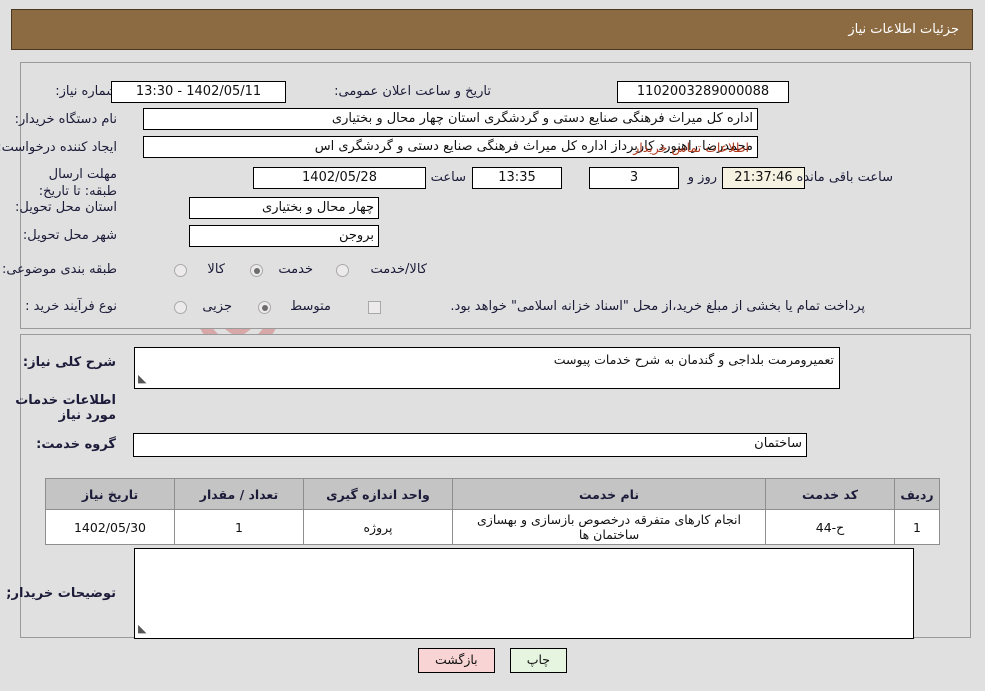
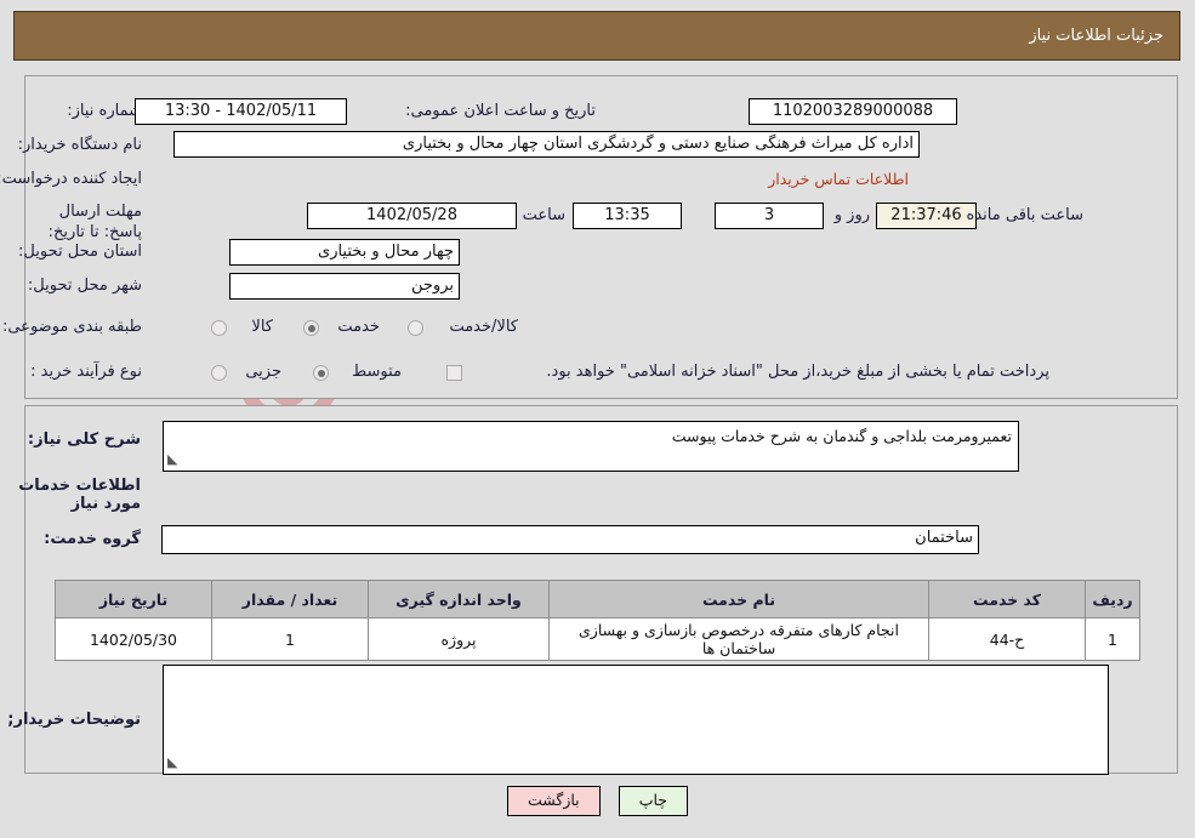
  جزئیات اطلاعات نیاز
  ماره نیاز:
  1102003289000088
  تاریخ و ساعت اعلان عمومی:
  1402/05/11 - 13:30
  نام دستگاه خریدار:
  اداره کل میراث فرهنگی صنایع دستی و گردشگری استان چهار محال و بختیاری
  ایجاد کننده درخواست
- محمدرضا راهنورد کاربرداز اداره کل میراث فرهنگی صنایع دستی و گردشگری اس
  اطلاعات تماس خریدار
- مهلت ارسال طبقه: تا تاریخ:
+ مهلت ارسال پاسخ: تا تاریخ:
  1402/05/28
  ساعت
  13:35
  3
  روز و
  21:37:46
  ساعت باقی مانده
  استان محل تحویل:
  چهار محال و بختیاری
  شهر محل تحویل:
  بروجن
  طبقه بندی موضوعی:
  کالا
  خدمت
  کالا/خدمت
  نوع فرآیند خرید :
  جزیی
  متوسط
  پرداخت تمام یا بخشی از مبلغ خرید،از محل "اسناد خزانه اسلامی" خواهد بود.
  شرح کلی نیاز:
  تعمیرومرمت بلداجی و گندمان به شرح خدمات پیوست
  اطلاعات خدمات مورد نیاز
  گروه خدمت:
  ساختمان
  ردیف	کد خدمت	نام خدمت	واحد اندازه گیری	تعداد / مقدار	تاریخ نیاز
  1	ح-44	انجام کارهای متفرقه درخصوص بازسازی و بهسازی ساختمان ها	پروژه	1	1402/05/30
  توضیحات خریدار;
  بازگشت چاپ
